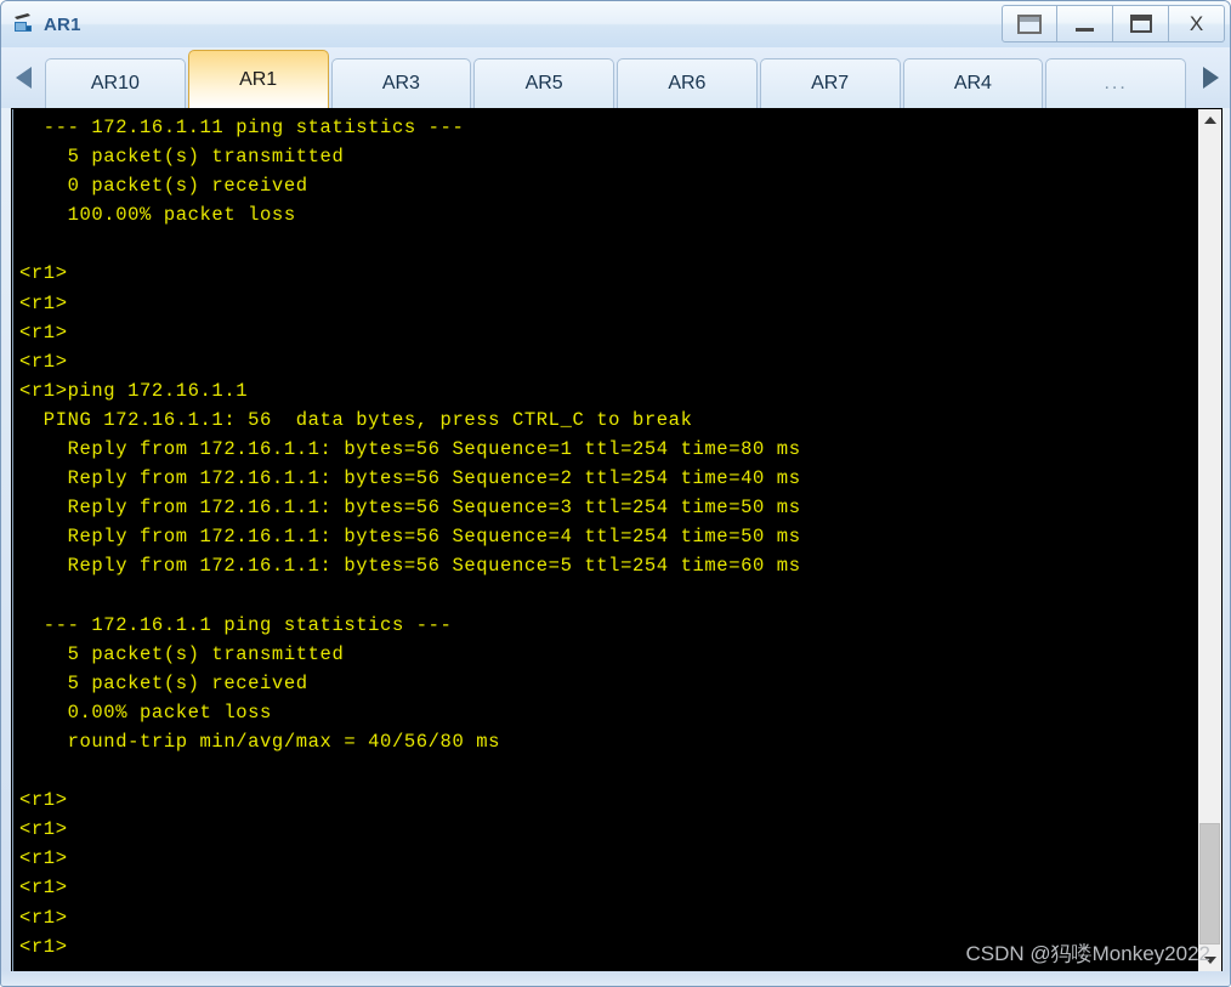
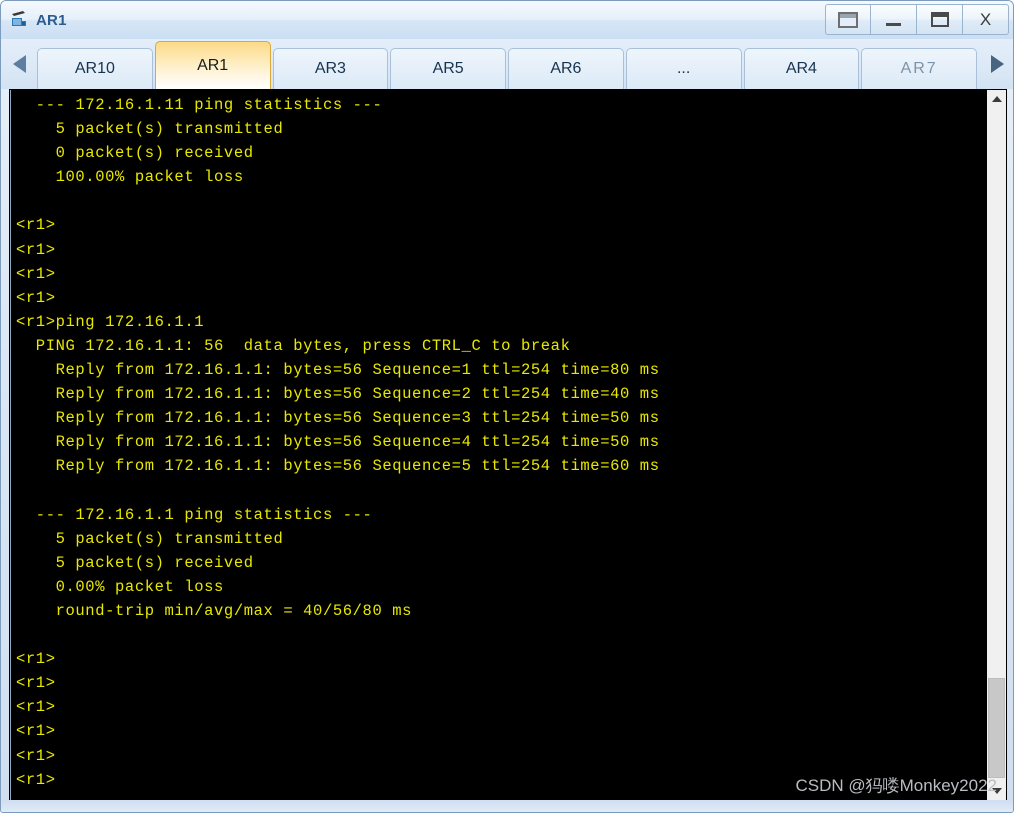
  AR1
  X
  AR10
  AR1
  AR3
  AR5
  AR6
- AR7
+ ...
  AR4
- ...
+ AR7
  --- 172.16.1.11 ping statistics ---
  5 packet(s) transmitted
  0 packet(s) received
  100.00% packet loss
  <r1>
  <r1>
  <r1>
  <r1>
  <r1>ping 172.16.1.1
  PING 172.16.1.1: 56 data bytes, press CTRL_C to break
  Reply from 172.16.1.1: bytes=56 Sequence=1 ttl=254 time=80 ms
  Reply from 172.16.1.1: bytes=56 Sequence=2 ttl=254 time=40 ms
  Reply from 172.16.1.1: bytes=56 Sequence=3 ttl=254 time=50 ms
  Reply from 172.16.1.1: bytes=56 Sequence=4 ttl=254 time=50 ms
  Reply from 172.16.1.1: bytes=56 Sequence=5 ttl=254 time=60 ms
  --- 172.16.1.1 ping statistics ---
  5 packet(s) transmitted
  5 packet(s) received
  0.00% packet loss
  round-trip min/avg/max = 40/56/80 ms
  <r1>
  <r1>
  <r1>
  <r1>
  <r1>
  <r1>
  CSDN @犸喽Monkey2022
